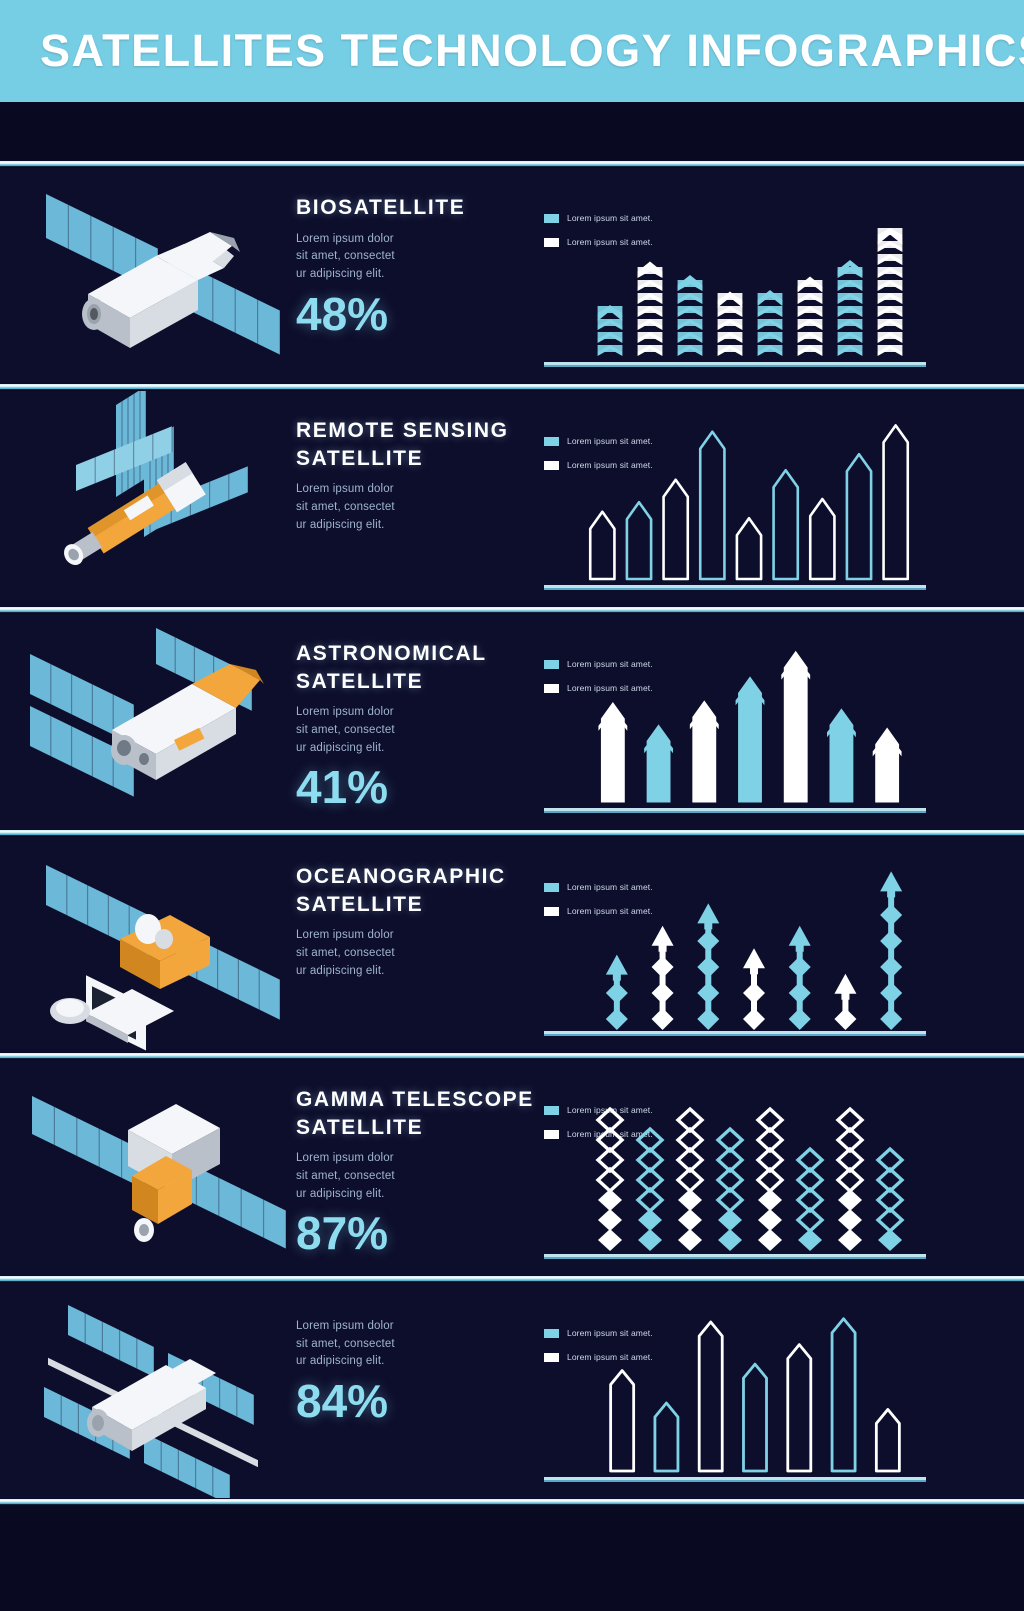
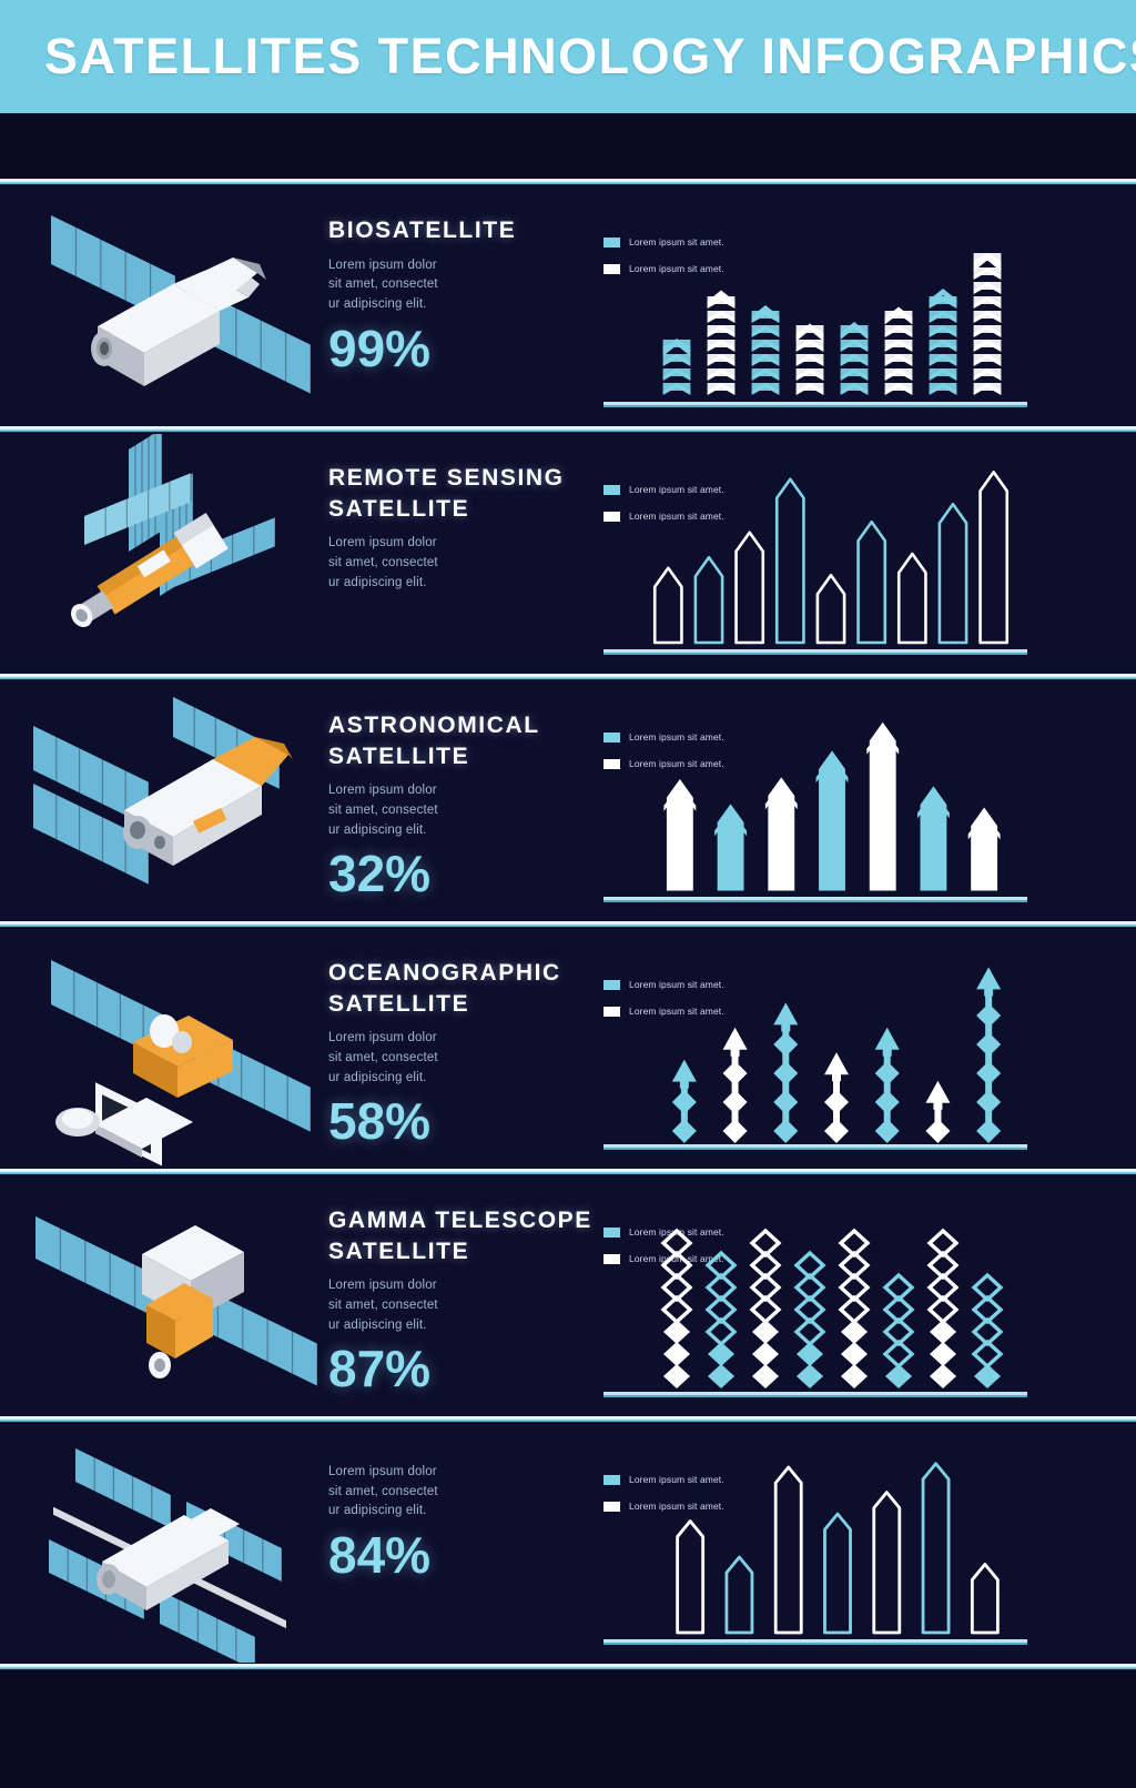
  SATELLITES TECHNOLOGY INFOGRAPHIC
  BIOSATELLITE
  Lorem ipsum dolor
  sit amet, consectet
  ur adipiscing elit.
- 48%
+ 99%
  Lorem ipsum sit amet.
  Lorem ipsum sit amet.
  REMOTE SENSING
  SATELLITE
  Lorem ipsum dolor
  sit amet, consectet
  ur adipiscing elit.
  Lorem ipsum sit amet.
  Lorem ipsum sit amet.
  ASTRONOMICAL
  SATELLITE
  Lorem ipsum dolor
  sit amet, consectet
  ur adipiscing elit.
- 41%
+ 32%
  Lorem ipsum sit amet.
  Lorem ipsum sit amet.
  OCEANOGRAPHIC
  SATELLITE
  Lorem ipsum dolor
  sit amet, consectet
  ur adipiscing elit.
+ 58%
  Lorem ipsum sit amet.
  Lorem ipsum sit amet.
  GAMMA TELESCOPE
  SATELLITE
  Lorem ipsum dolor
  sit amet, consectet
  ur adipiscing elit.
  87%
  Lorem ipsm sit amet.
  Lorem ipu sit amt.
  Lorem ipsum dolor
  sit amet, consectet
  ur adipiscing elit.
  84%
  Lorem ipsum sit amet.
  Lorem ipsum sit amet.
